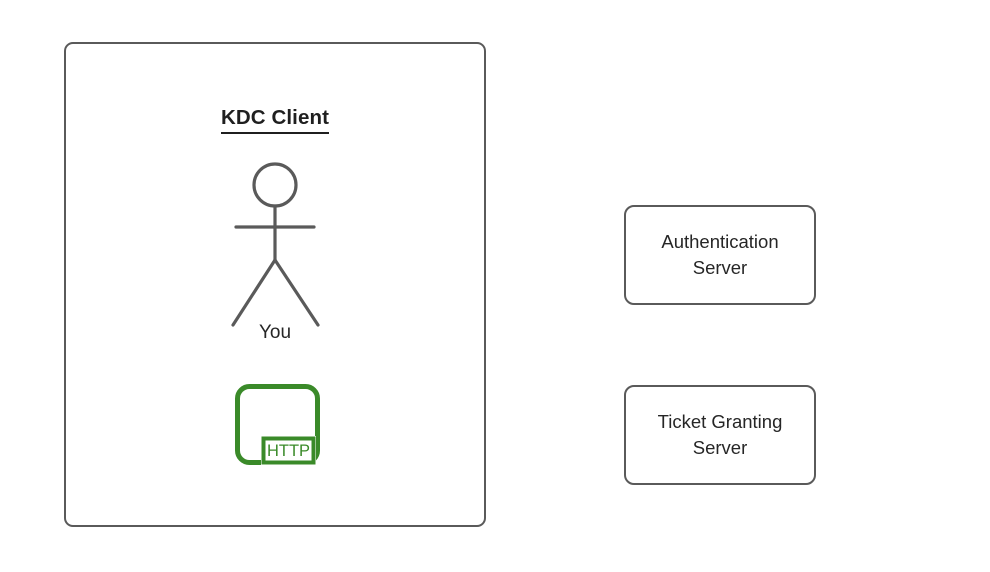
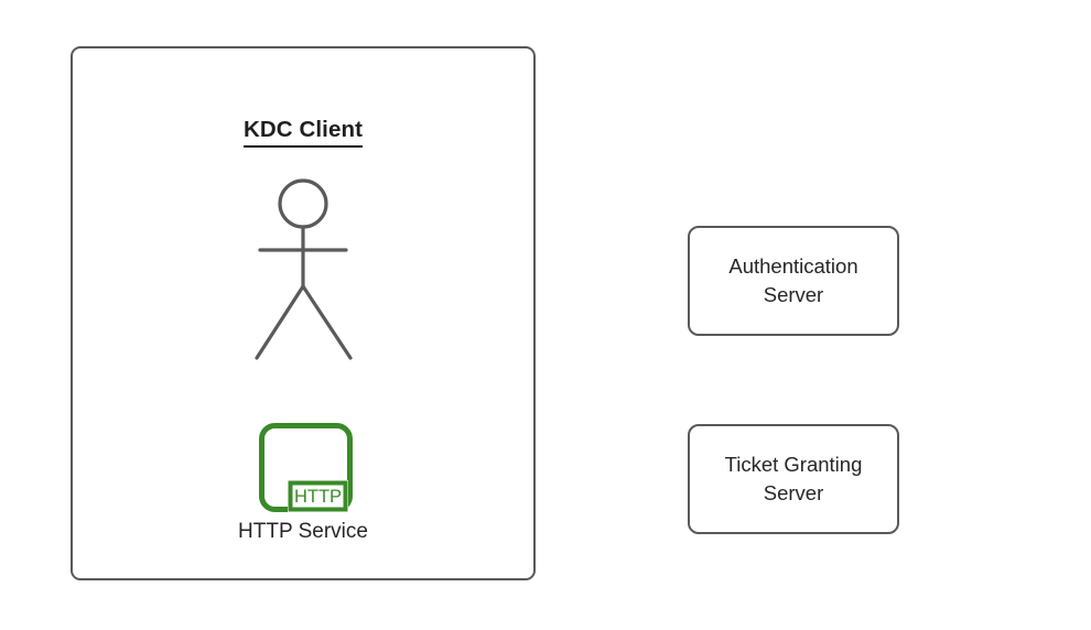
  KDC Client
- You
  HTTP
+ HTTP Service
  Authentication
  Server
  Ticket Granting
  Server
